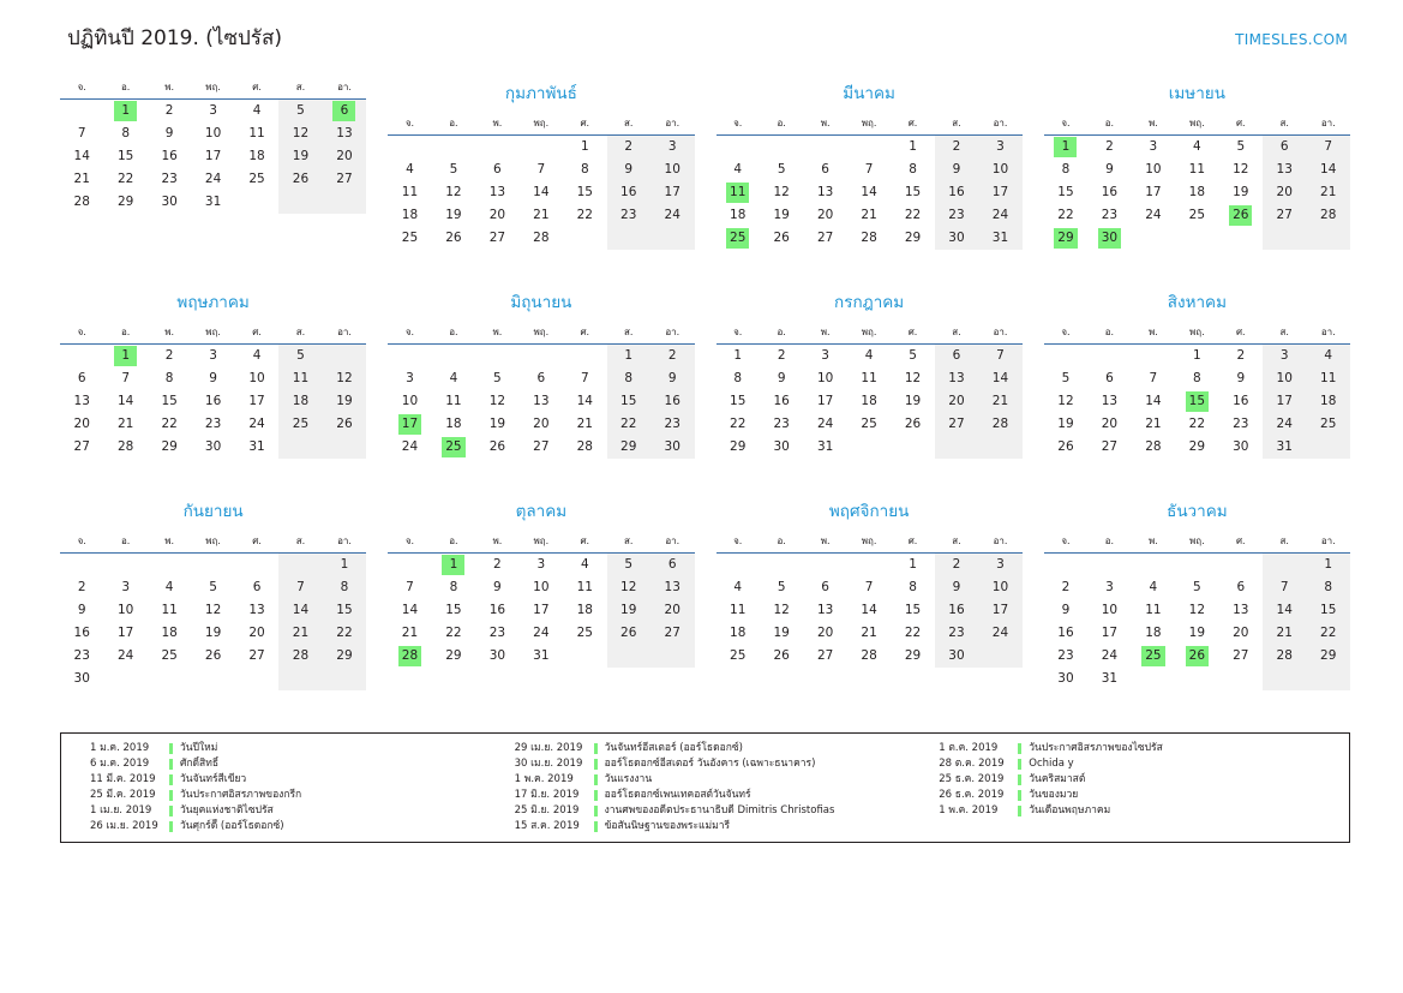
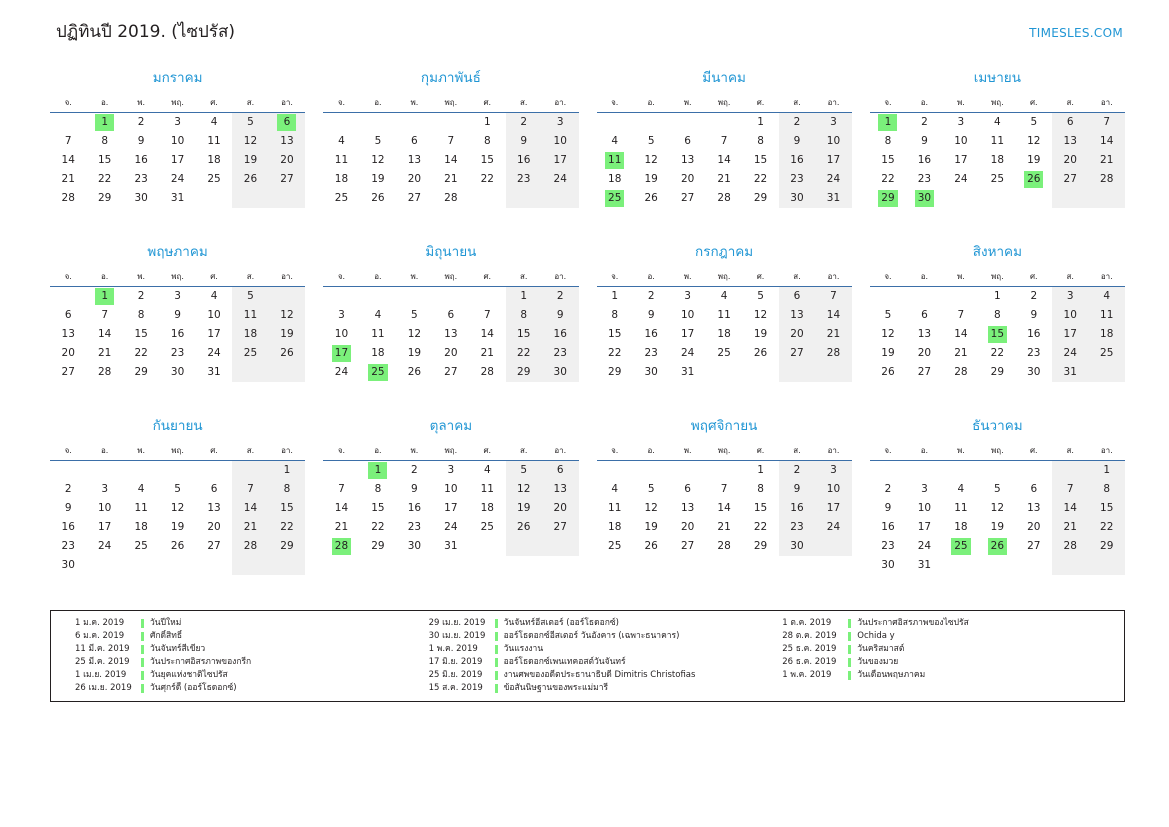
  ปฏิทินปี 2019. (ไซปรัส)
  TIMESLES.COM
+ มกราคม
  จ.	อ.	พ.	พฤ.	ศ.	ส.	อา.
  	1	2	3	4	5	6
  7	8	9	10	11	12	13
  14	15	16	17	18	19	20
  21	22	23	24	25	26	27
  28	29	30	31
  กุมภาพันธ์
  จ.	อ.	พ.	พฤ.	ศ.	ส.	อา.
  				1	2	3
  4	5	6	7	8	9	10
  11	12	13	14	15	16	17
  18	19	20	21	22	23	24
  25	26	27	28
  มีนาคม
  จ.	อ.	พ.	พฤ.	ศ.	ส.	อา.
  				1	2	3
  4	5	6	7	8	9	10
  11	12	13	14	15	16	17
  18	19	20	21	22	23	24
  25	26	27	28	29	30	31
  เมษายน
  จ.	อ.	พ.	พฤ.	ศ.	ส.	อา.
  1	2	3	4	5	6	7
  8	9	10	11	12	13	14
  15	16	17	18	19	20	21
  22	23	24	25	26	27	28
  29	30
  พฤษภาคม
  จ.	อ.	พ.	พฤ.	ศ.	ส.	อา.
  	1	2	3	4	5
  6	7	8	9	10	11	12
  13	14	15	16	17	18	19
  20	21	22	23	24	25	26
  27	28	29	30	31
  มิถุนายน
  จ.	อ.	พ.	พฤ.	ศ.	ส.	อา.
  					1	2
  3	4	5	6	7	8	9
  10	11	12	13	14	15	16
  17	18	19	20	21	22	23
  24	25	26	27	28	29	30
  กรกฎาคม
  จ.	อ.	พ.	พฤ.	ศ.	ส.	อา.
  1	2	3	4	5	6	7
  8	9	10	11	12	13	14
  15	16	17	18	19	20	21
  22	23	24	25	26	27	28
  29	30	31
  สิงหาคม
  จ.	อ.	พ.	พฤ.	ศ.	ส.	อา.
  			1	2	3	4
  5	6	7	8	9	10	11
  12	13	14	15	16	17	18
  19	20	21	22	23	24	25
  26	27	28	29	30	31
  กันยายน
  จ.	อ.	พ.	พฤ.	ศ.	ส.	อา.
  						1
  2	3	4	5	6	7	8
  9	10	11	12	13	14	15
  16	17	18	19	20	21	22
  23	24	25	26	27	28	29
  30
  ตุลาคม
  จ.	อ.	พ.	พฤ.	ศ.	ส.	อา.
  	1	2	3	4	5	6
  7	8	9	10	11	12	13
  14	15	16	17	18	19	20
  21	22	23	24	25	26	27
  28	29	30	31
  พฤศจิกายน
  จ.	อ.	พ.	พฤ.	ศ.	ส.	อา.
  				1	2	3
  4	5	6	7	8	9	10
  11	12	13	14	15	16	17
  18	19	20	21	22	23	24
  25	26	27	28	29	30
  ธันวาคม
  จ.	อ.	พ.	พฤ.	ศ.	ส.	อา.
  						1
  2	3	4	5	6	7	8
  9	10	11	12	13	14	15
  16	17	18	19	20	21	22
  23	24	25	26	27	28	29
  30	31
  1 ม.ค. 2019
  วันปีใหม่
  6 ม.ค. 2019
  ศักดิ์สิทธิ์
  11 มี.ค. 2019
  วันจันทร์สีเขียว
  25 มี.ค. 2019
  วันประกาศอิสรภาพของกรีก
  1 เม.ย. 2019
  วันยุคแห่งชาติไซปรัส
  26 เม.ย. 2019
  วันศุกร์ดีี (ออร์โธดอกซ์)
  29 เม.ย. 2019
  วันจันทร์อีสเตอร์ (ออร์โธดอกซ์)
  30 เม.ย. 2019
  ออร์โธดอกซ์อีสเตอร์ วันอังคาร (เฉพาะธนาคาร)
  1 พ.ค. 2019
  วันแรงงาน
  17 มิ.ย. 2019
  ออร์โธดอกซ์เพนเทคอสต์วันจันทร์
  25 มิ.ย. 2019
  งานศพของอดีตประธานาธิบดี Dimitris Christofias
  15 ส.ค. 2019
  ข้อสันนิษฐานของพระแม่มารี
  1 ต.ค. 2019
  วันประกาศอิสรภาพของไซปรัส
  28 ต.ค. 2019
  Ochida y
  25 ธ.ค. 2019
  วันคริสมาสต์
  26 ธ.ค. 2019
  วันของมวย
  1 พ.ค. 2019
  วันเดือนพฤษภาคม
